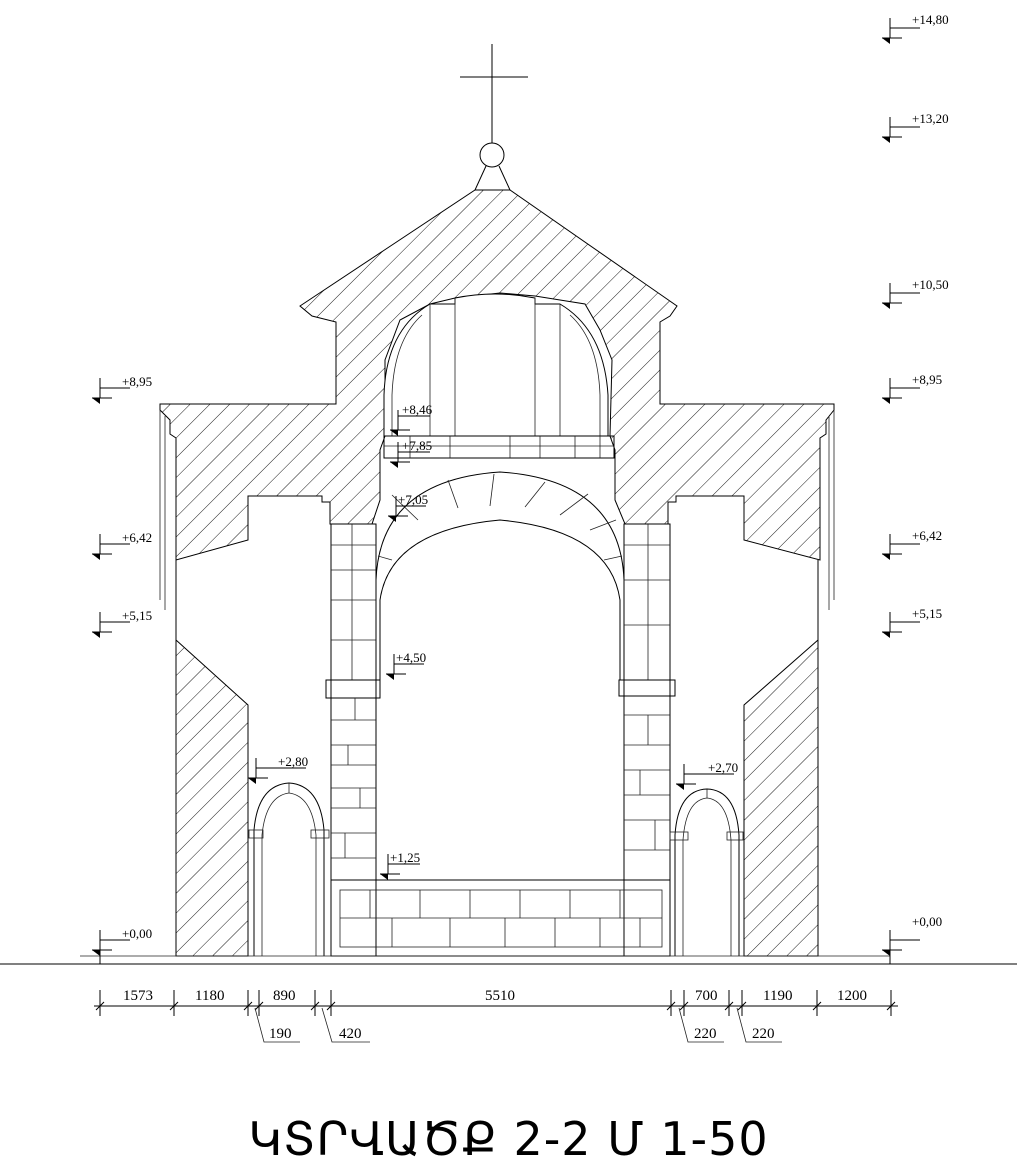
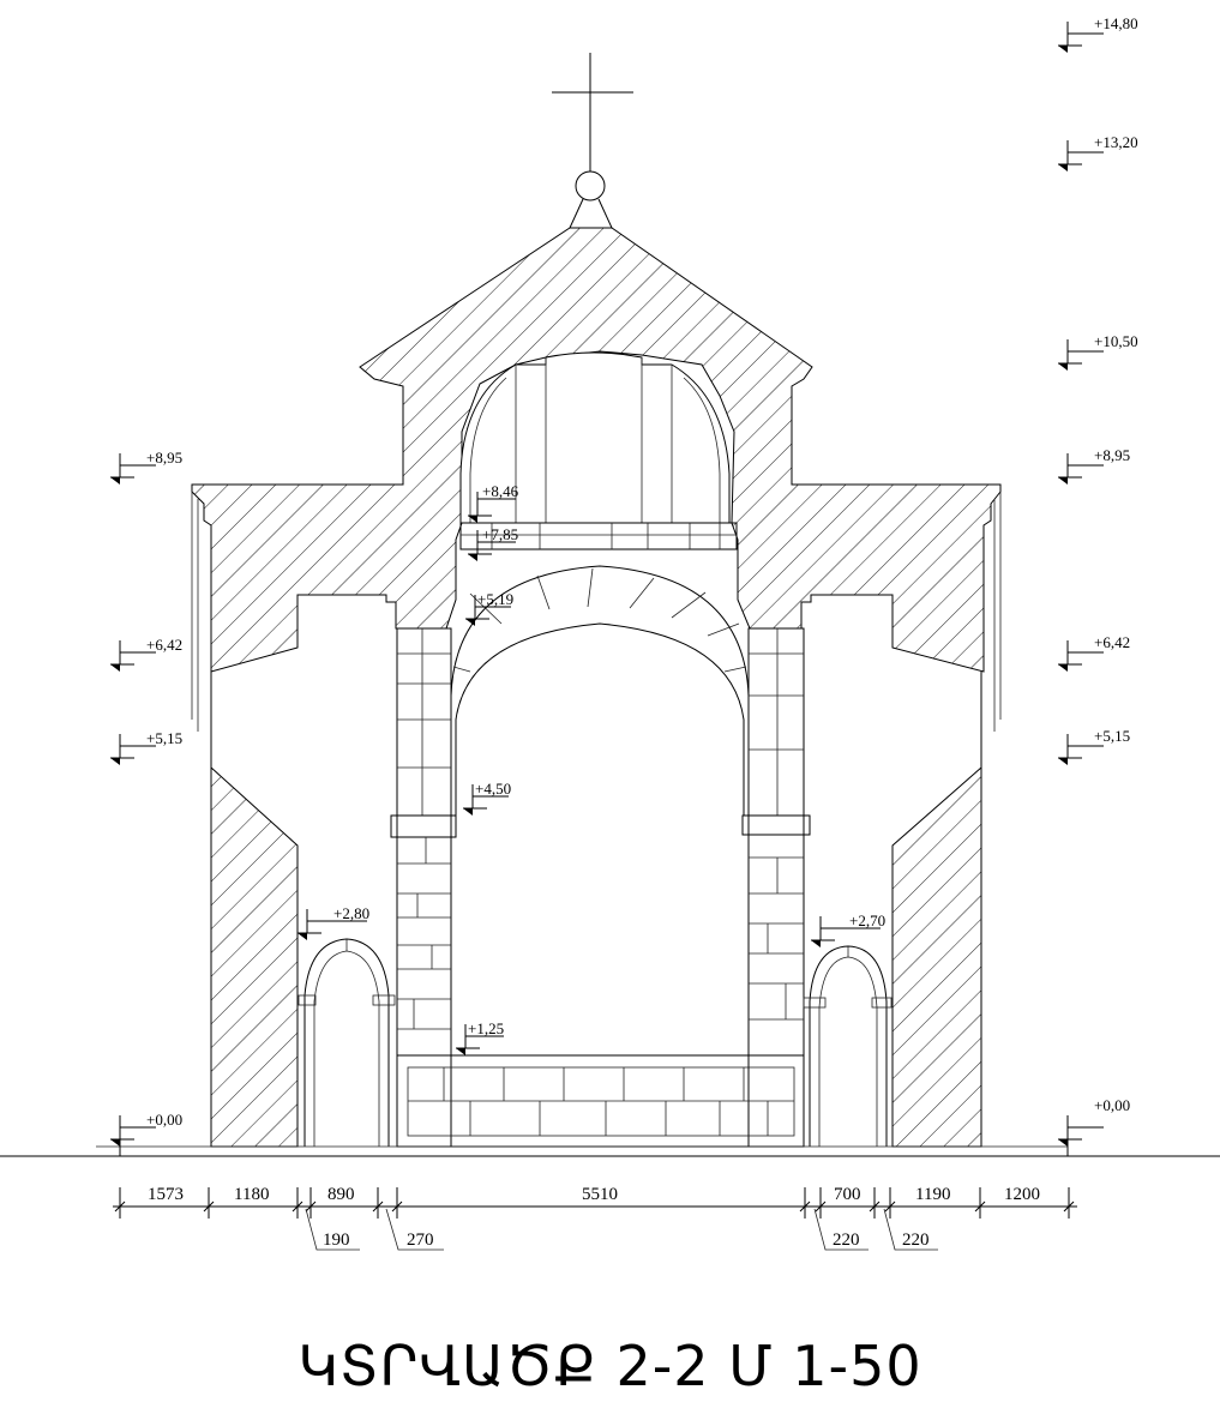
  +14,80
  +13,20
  +10,50
  +8,95
  +6,42
  +5,15
  +0,00
  +8,95
  +6,42
  +5,15
  +0,00
  +8,46
  +7,85
- +7,05
+ +5,19
  +4,50
  +2,80
  +2,70
  +1,25
  1573
  1180
  890
  5510
  700
  1190
  1200
  190
- 420
+ 270
  220
  220
  ԿՏՐՎԱԾՔ 2-2 Մ 1-50
